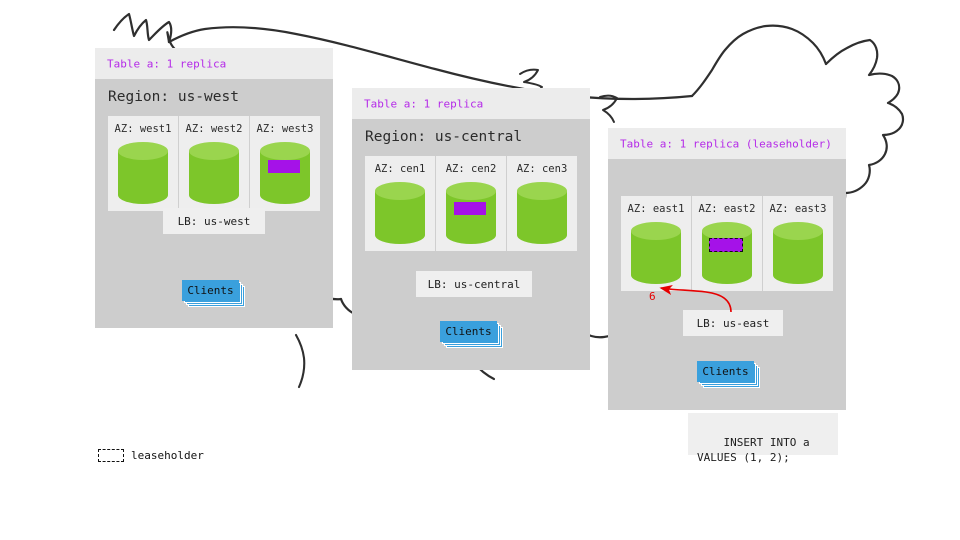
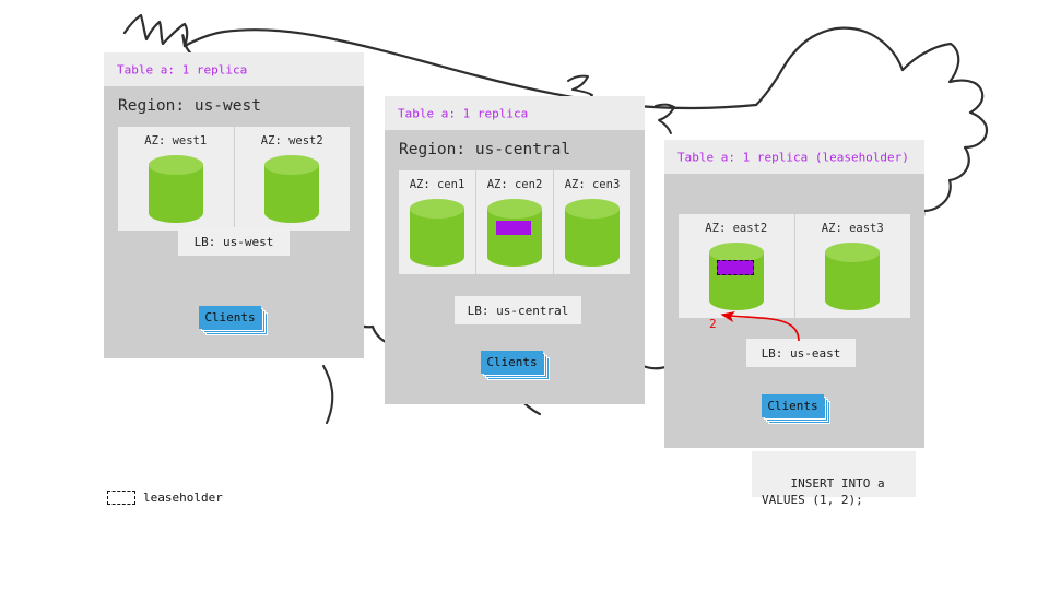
  Table a: 1 replica
  Region: us-west
  AZ: west1
  AZ: west2
- AZ: west3
  LB: us-west
  Clients
  Table a: 1 replica
  Region: us-central
  AZ: cen1
  AZ: cen2
  AZ: cen3
  LB: us-central
  Clients
  Table a: 1 replica (leaseholder)
- AZ: east1
  AZ: east2
  AZ: east3
  LB: us-east
  Clients
  INSERT INTO a
  VALUES (1, 2);
- 6
+ 2
  leaseholder
